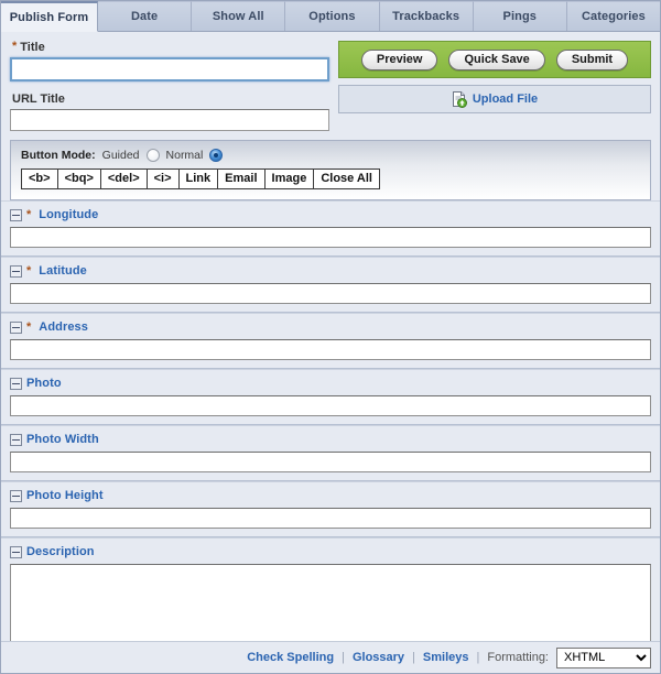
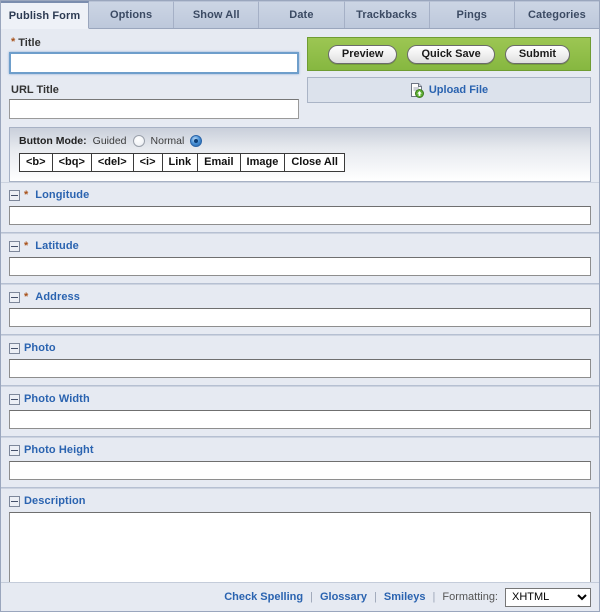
  Publish Form
- Date
+ Options
  Show All
- Options
+ Date
  Trackbacks
  Pings
  Categories
  * Title
  URL Title
  Preview
  Quick Save
  Submit
  Upload File
  Button Mode:
  Guided
  Normal
  <b>
  <bq>
  <del>
  <i>
  Link
  Email
  Image
  Close All
  *
  Longitude
  *
  Latitude
  *
  Address
  Photo
  Photo Width
  Photo Height
  Description
  Check Spelling
  |
  Glossary
  |
  Smileys
  |
  Formatting:
  XHTML
